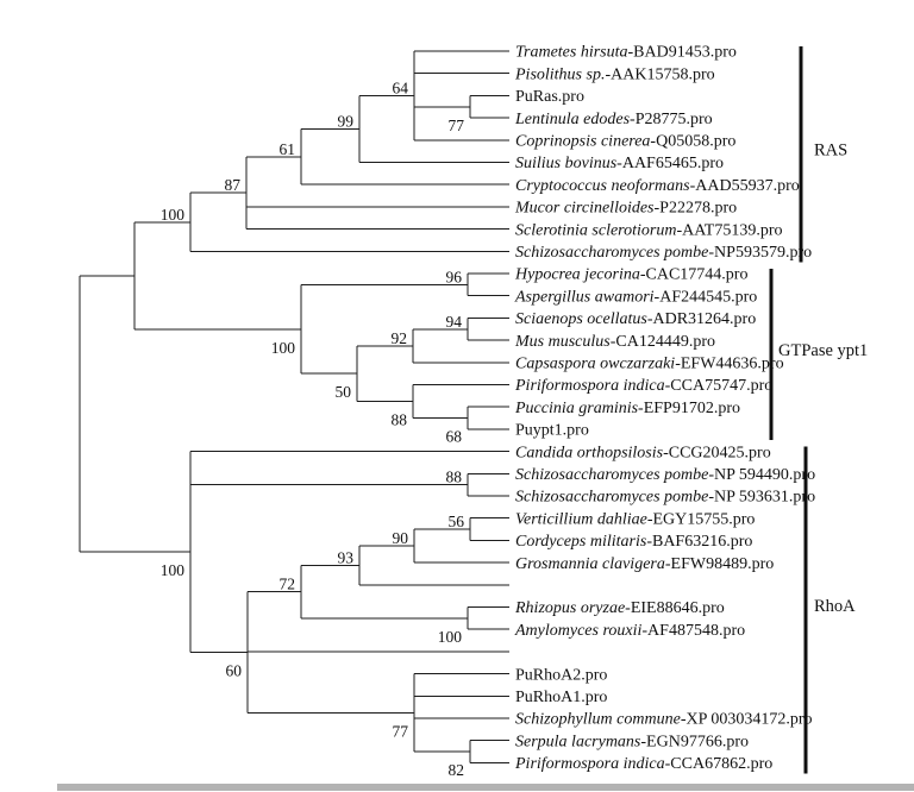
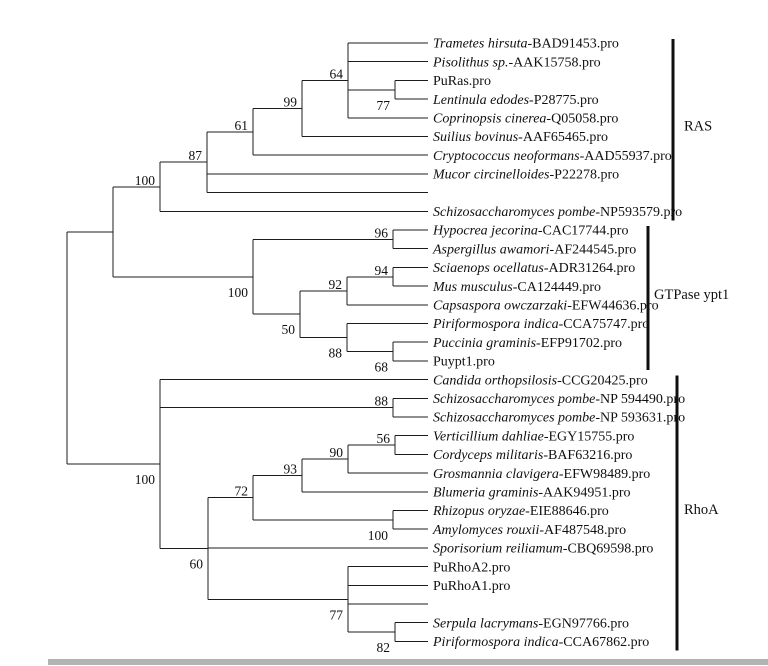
  77
  64
  99
  61
  87
  100
  96
  94
  92
  68
  88
  50
  100
  88
  56
  90
  93
  100
  72
  82
  77
  60
  100
  Trametes hirsuta-BAD91453.pro
  Pisolithus sp.-AAK15758.pro
  PuRas.pro
  Lentinula edodes-P28775.pro
  Coprinopsis cinerea-Q05058.pro
  Suilius bovinus-AAF65465.pro
  Cryptococcus neoformans-AAD55937.pro
  Mucor circinelloides-P22278.pro
- Sclerotinia sclerotiorum-AAT75139.pro
  Schizosaccharomyces pombe-NP593579.po
  Hypocrea jecorina-CAC17744.pro
  Aspergillus awamori-AF244545.pro
  Sciaenops ocellatus-ADR31264.pro
  Mus musculus-CA124449.pro
  Capsaspora owczarzaki-EFW44636.po
  Piriformospora indica-CCA75747.pro
  Puccinia graminis-EFP91702.pro
  Puypt1.pro
  Candida orthopsilosis-CCG20425.pro
  Schizosaccharomyces pombe-NP 594490.po
  Schizosaccharomyces pombe-NP 593631.po
  Verticillium dahliae-EGY15755.pro
  Cordyceps militaris-BAF63216.pro
  Grosmannia clavigera-EFW98489.pro
+ Blumeria graminis-AAK94951.pro
  Rhizopus oryzae-EIE88646.pro
  Amylomyces rouxii-AF487548.pro
+ Sporisorium reiliamum-CBQ69598.pro
  PuRhoA2.pro
  PuRhoA1.pro
- Schizophyllum commune-XP 003034172.pro
  Serpula lacrymans-EGN97766.pro
  Piriformospora indica-CCA67862.pro
  RAS
  GTPase ypt1
  RhoA
